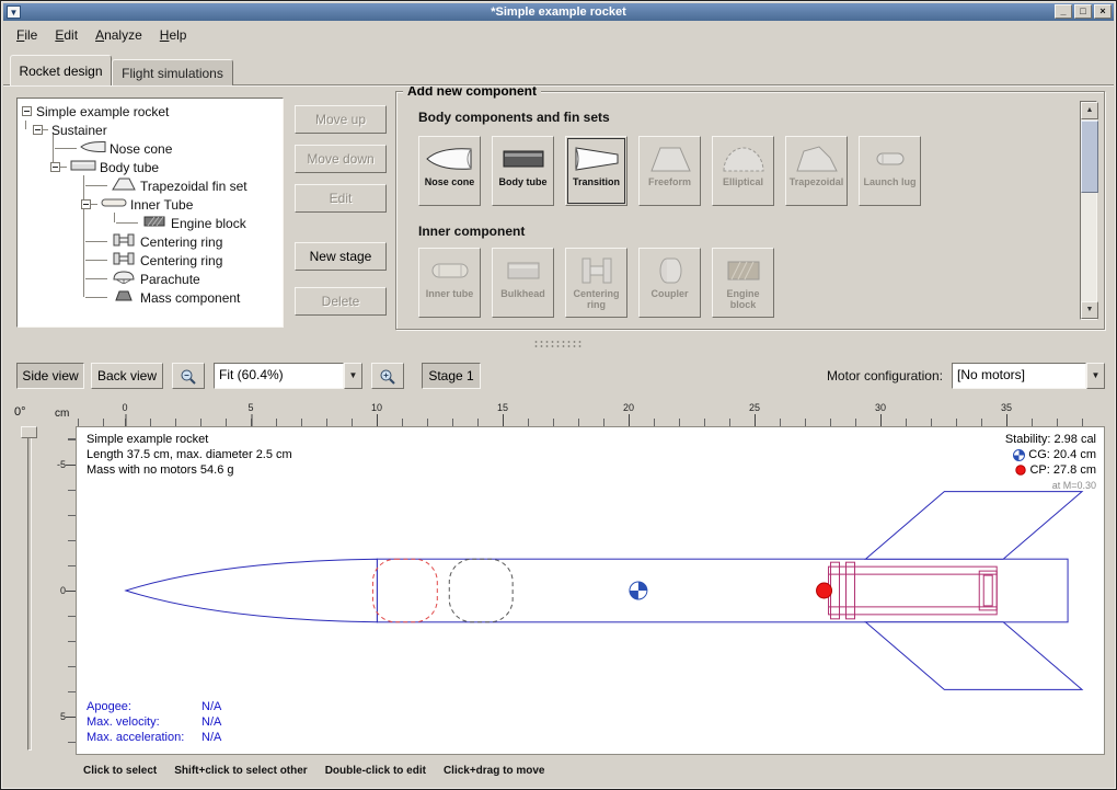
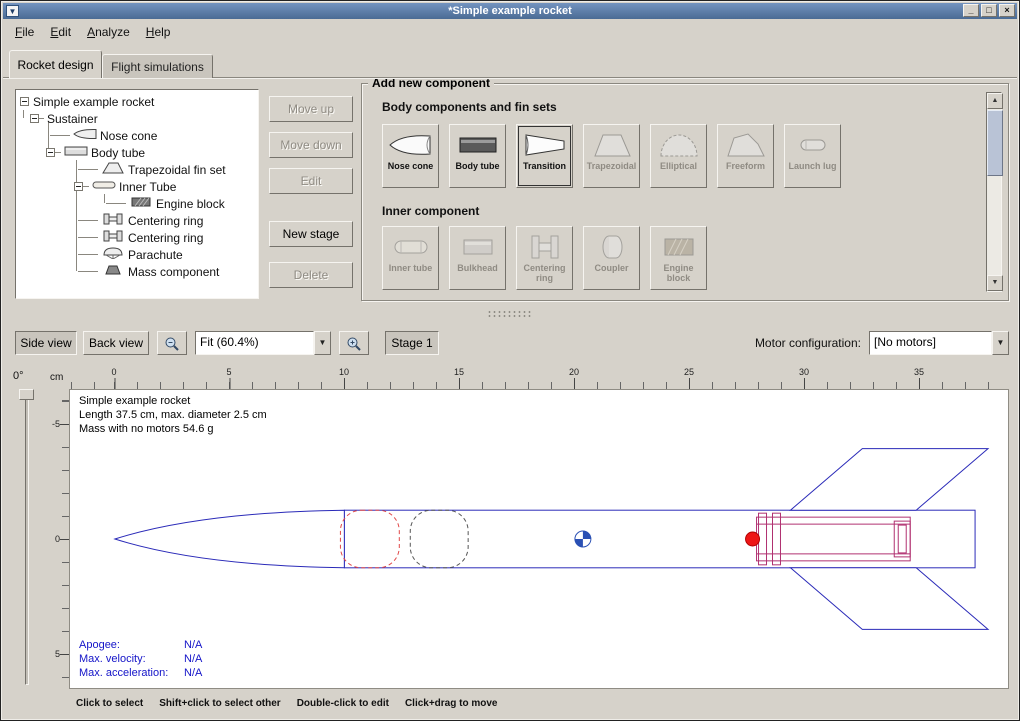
  ▼
  *Simple example rocket
  _
  □
  ×
  File
  Edit
  Analyze
  Help
  Rocket design
  Flight simulations
  Simple example rocket
  Sustainer
  Nose cone
  Body tube
  Trapezoidal fin set
  Inner Tube
  Engine block
  Centering ring
  Centering ring
  Parachute
  Mass component
  Move up
  Move down
  Edit
  New stage
  Delete
  Add new component
  Body components and fin sets
  Nose cone
  Body tube
  Transition
- Freeform
+ Trapezoidal
  Elliptical
- Trapezoidal
+ Freeform
  Launch lug
  Inner component
  Inner tube
  Bulkhead
  Centering ring
  Coupler
  Engine block
  Side view
  Back view
  Fit (60.4%)
  ▼
  Stage 1
  Motor configuration:
  [No motors]
  ▼
  0°
  cm
  0
  5
  10
  15
  20
  25
  30
  35
  -5
  0
  5
  Simple example rocket
  Length 37.5 cm, max. diameter 2.5 cm
  Mass with no motors 54.6 g
- Stability: 2.98 cal
- CG: 20.4 cm
- CP: 27.8 cm
- at M=0.30
  Apogee:
  N/A
  Max. velocity:
  N/A
  Max. acceleration:
  N/A
  Click to select
  Shift+click to select other
  Double-click to edit
  Click+drag to move
